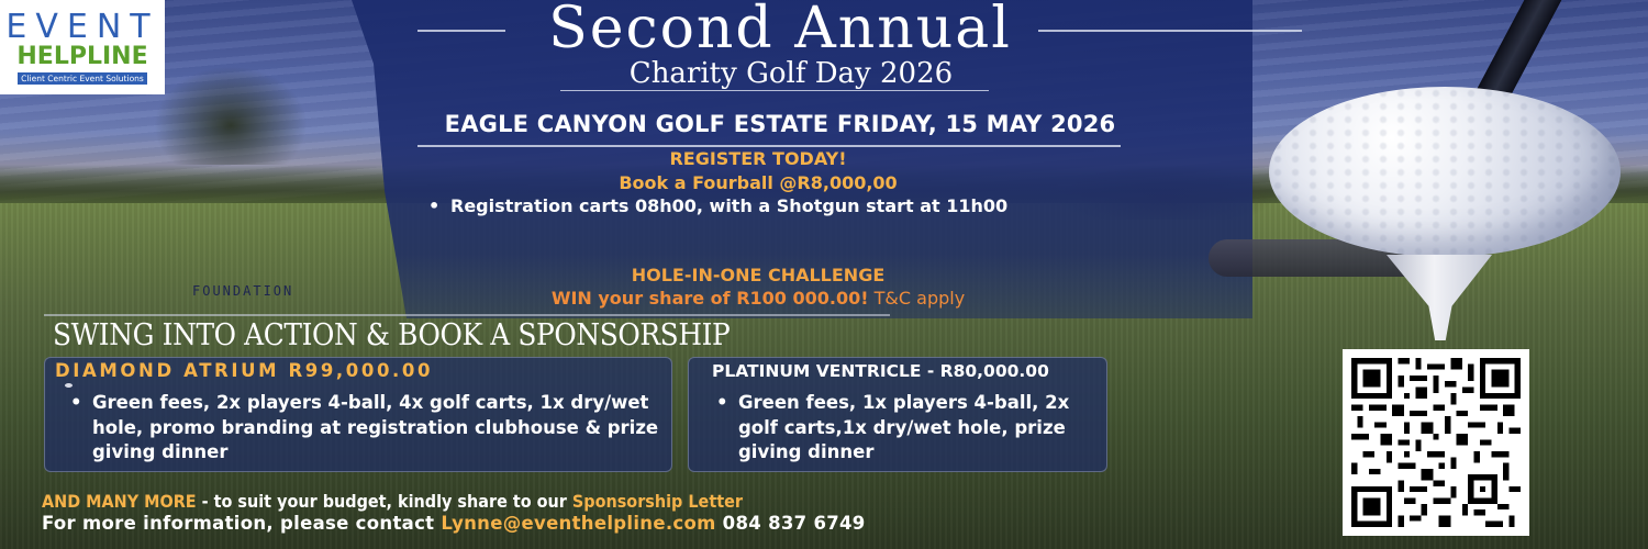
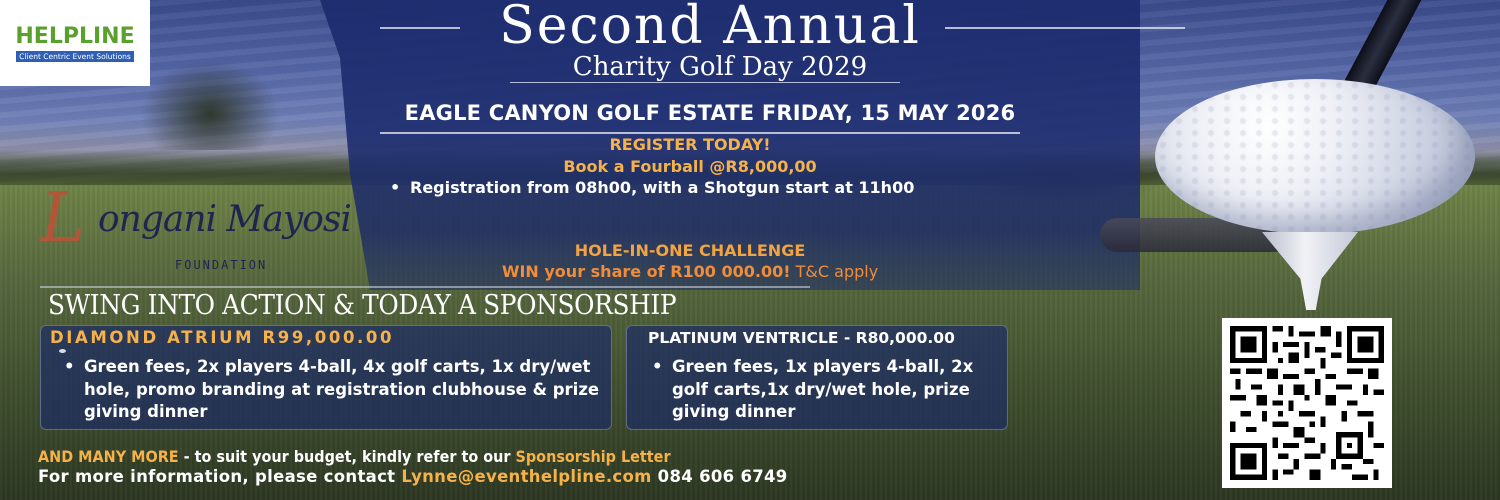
- EVENT
  HELPLINE
  Client Centric Event Solutions
  Second Annual
- Charity Golf Day 2026
+ Charity Golf Day 2029
  EAGLE CANYON GOLF ESTATE FRIDAY, 15 MAY 2026
  REGISTER TODAY!
  Book a Fourball @R8,000,00
- Registration carts 08h00, with a Shotgun start at 11h00
+ Registration from 08h00, with a Shotgun start at 11h00
  HOLE-IN-ONE CHALLENGE
  WIN your share of R100 000.00! T&C apply
+ L
+ ongani Mayosi
  FOUNDATION
- SWING INTO ACTION & BOOK A SPONSORSHIP
+ SWING INTO ACTION & TODAY A SPONSORSHIP
  DIAMOND ATRIUM R99,000.00
  Green fees, 2x players 4-ball, 4x golf carts, 1x dry/wet hole, promo branding at registration clubhouse & prize giving dinner
  PLATINUM VENTRICLE - R80,000.00
  Green fees, 1x players 4-ball, 2x golf carts,1x dry/wet hole, prize giving dinner
- AND MANY MORE - to suit your budget, kindly share to our Sponsorship Letter
+ AND MANY MORE - to suit your budget, kindly refer to our Sponsorship Letter
- For more information, please contact Lynne@eventhelpline.com 084 837 6749
+ For more information, please contact Lynne@eventhelpline.com 084 606 6749
